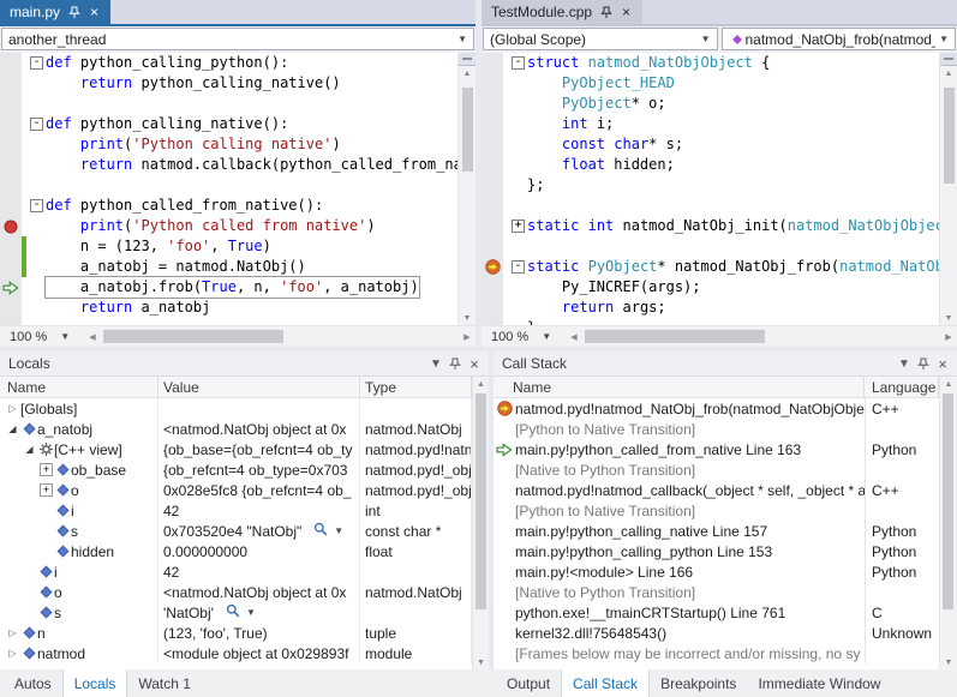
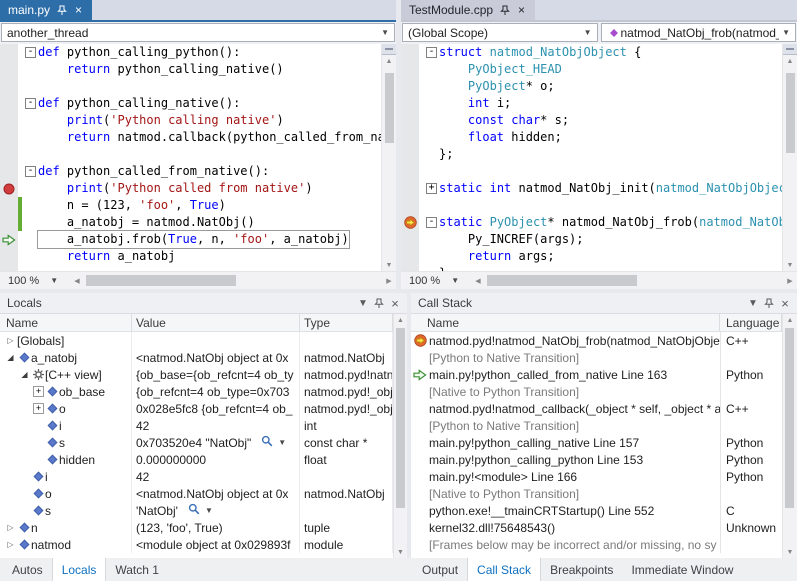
  main.py
  ×
  another_thread
  ▼
  -
  def python_calling_python():
  return python_calling_native()
  -
  def python_calling_native():
  print('Python calling native')
  return natmod.callback(python_called_from_n
  -
  def python_called_from_native():
  print('Python called from native')
  n = (123, 'foo', True)
  a_natobj = natmod.NatObj()
  a_natobj.frob(True, n, 'foo', a_natobj)
  return a_natobj
  100 %
  ▼
  TestModule.cpp
  ×
  (Global Scope)
  ▼
  natmod_NatObj_frob(natmod
  ▼
  -
  struct natmod_NatObjObject {
  PyObject_HEAD
  PyObject* o;
  int i;
  const char* s;
  float hidden;
  };
  +
  static int natmod_NatObj_init(natmod_NatObjObje
  -
  static PyObject* natmod_NatObj_frob(natmod_NatO
  Py_INCREF(args);
  return args;
  100 %
  ▼
  Locals
  ▼
  ×
  Name
  Value
  Type
  ▷
  [Globals]
  ◢
  a_natobj
  <natmod.NatObj object at 0x
  natmod.NatObj
  ◢
  [C++ view]
  {ob_base={ob_refcnt=4 ob_ty
  natmod.pyd!natn
  +
  ob_base
  {ob_refcnt=4 ob_type=0x703
  natmod.pyd!_obj
  +
  o
  0x028e5fc8 {ob_refcnt=4 ob_
  natmod.pyd!_obj
  i
  42
  int
  s
  0x703520e4 "NatObj"
  ▼
  const char *
  hidden
  0.000000000
  float
  i
  42
  o
  <natmod.NatObj object at 0x
  natmod.NatObj
  s
  'NatObj'
  ▼
  ▷
  n
  (123, 'foo', True)
  tuple
  ▷
  natmod
  <module object at 0x029893f
  module
  Call Stack
  ▼
  ×
  Name
  Language
  natmod.pyd!natmod_NatObj_frob(natmod_NatObjObje
  C++
  [Python to Native Transition]
  main.py!python_called_from_native Line 163
  Python
  [Native to Python Transition]
  natmod.pyd!natmod_callback(_object * self, _object * a
  C++
  [Python to Native Transition]
  main.py!python_calling_native Line 157
  Python
  main.py!python_calling_python Line 153
  Python
  main.py!<module> Line 166
  Python
  [Native to Python Transition]
- python.exe!__tmainCRTStartup() Line 761
+ python.exe!__tmainCRTStartup() Line 552
  C
  kernel32.dll!75648543()
  Unknown
  [Frames below may be incorrect and/or missing, no sy
  Autos
  Locals
  Watch 1
  Output
  Call Stack
  Breakpoints
  Immediate Window
